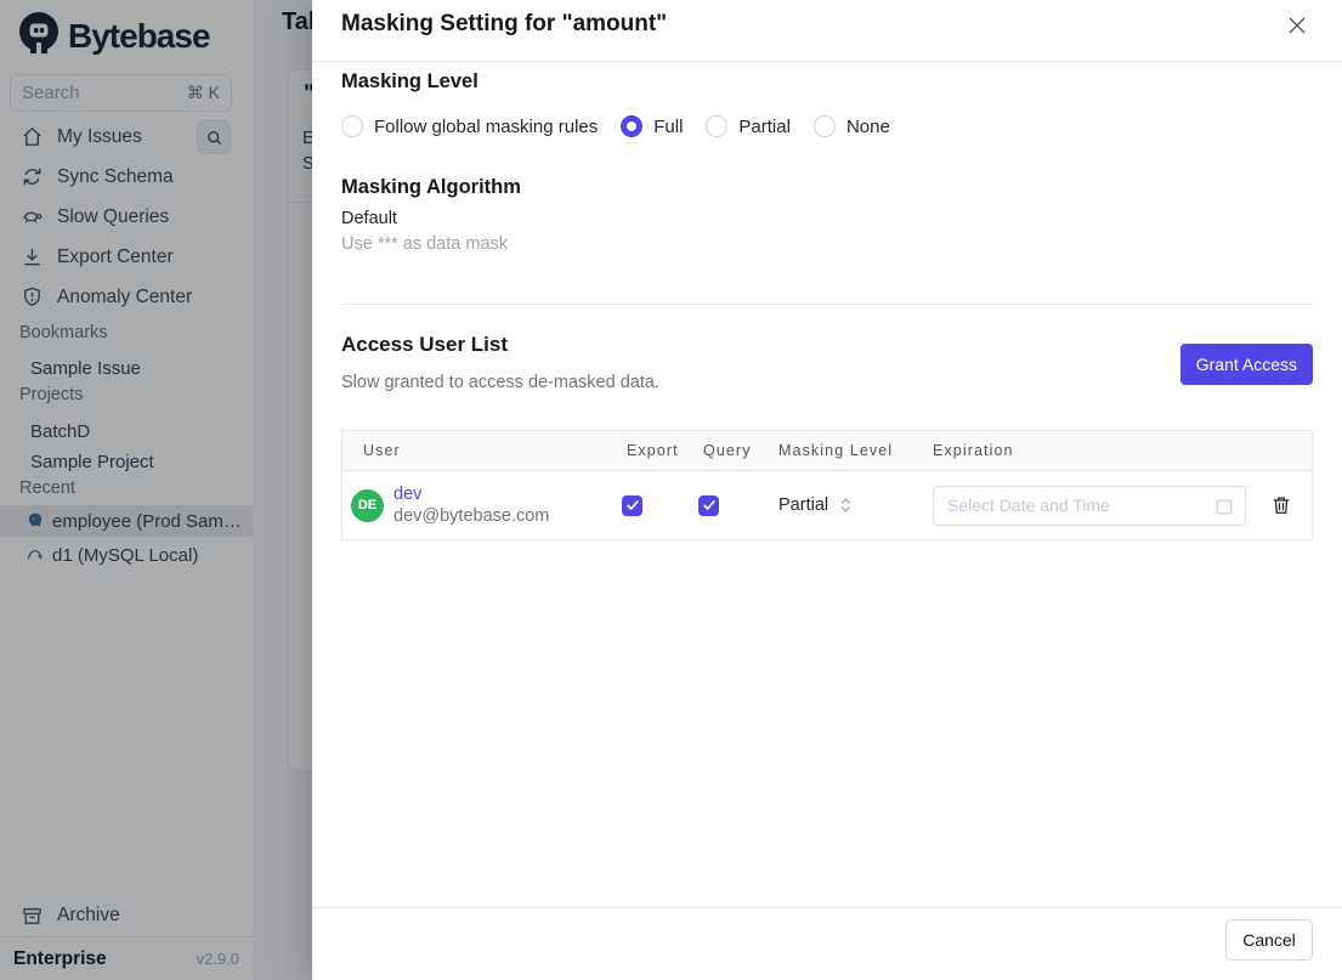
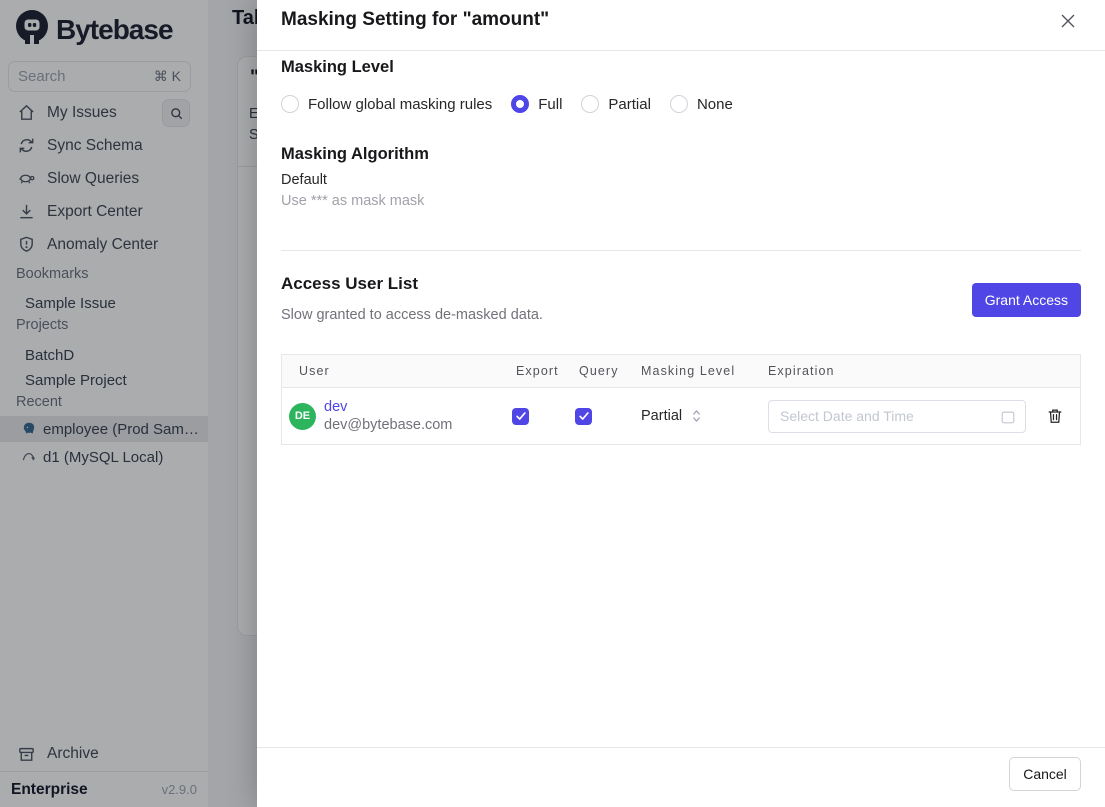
  Bytebase
  Search
  ⌘ K
  My Issues
  Sync Schema
  Slow Queries
  Export Center
  Anomaly Center
  Bookmarks
  Sample Issue
  Projects
  BatchD
  Sample Project
  Recent
  employee (Prod Sam…
  d1 (MySQL Local)
  Archive
  Enterprise
  v2.9.0
  "
  E
  S
  Masking Setting for "amount"
  Masking Level
  Follow global masking rules
  Full
  Partial
  None
  Masking Algorithm
  Default
- Use *** as data mask
+ Use *** as mask mask
  Access User List
  Slow granted to access de-masked data.
  Grant Access
  User
  Export
  Query
  Masking Level
  Expiration
  DE
  dev
  dev@bytebase.com
  Partial
  Select Date and Time
  Cancel
